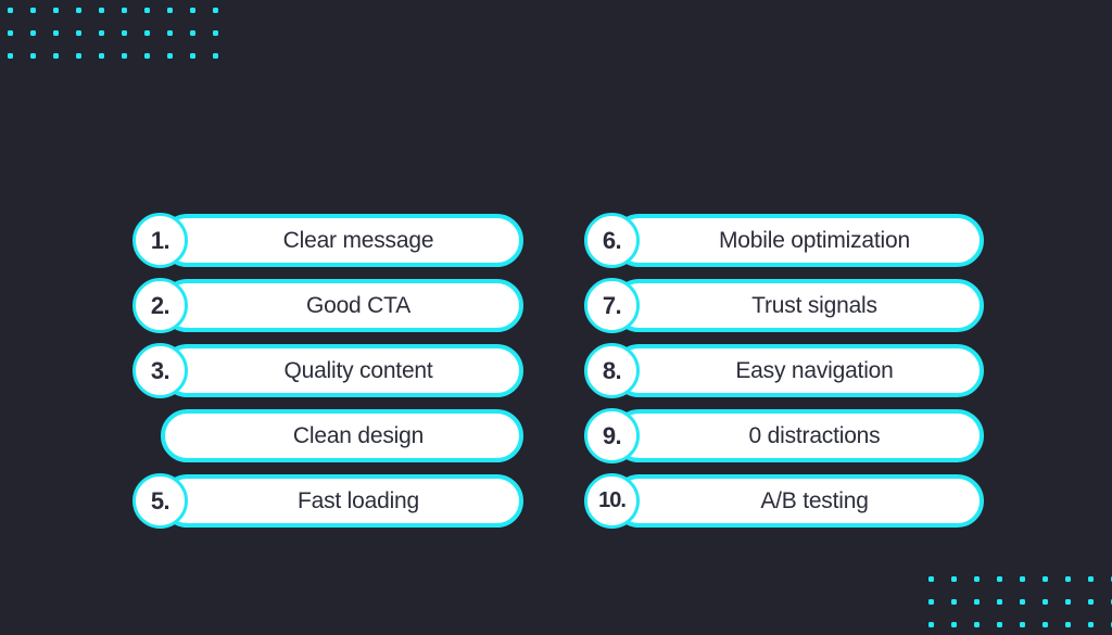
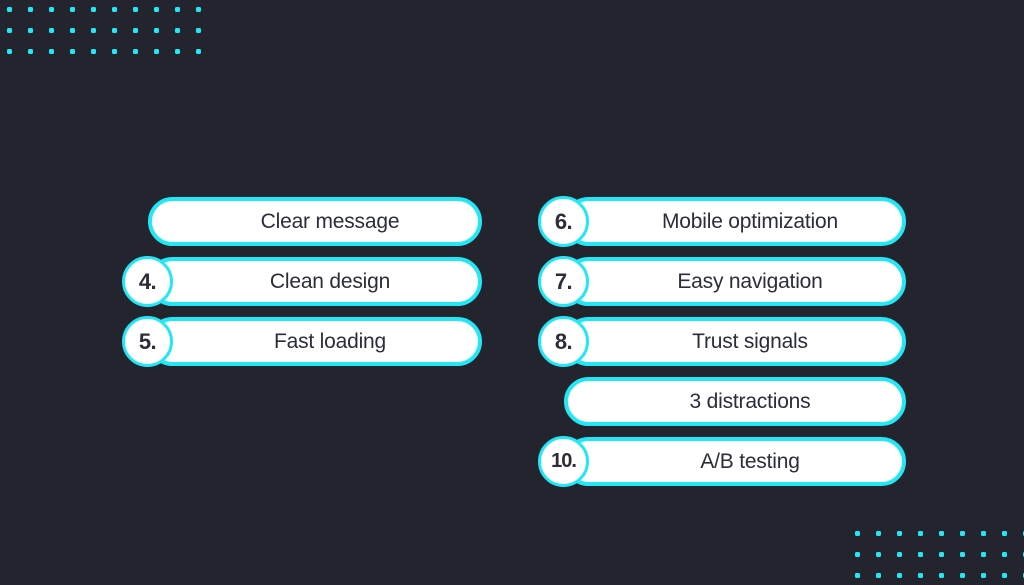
  Clear message
- 1.
- Good CTA
- 2.
- Quality content
- 3.
  Clean design
+ 4.
  Fast loading
  5.
  Mobile optimization
  6.
- Trust signals
+ Easy navigation
  7.
- Easy navigation
+ Trust signals
  8.
- 0 distractions
+ 3 distractions
- 9.
  A/B testing
  10.
